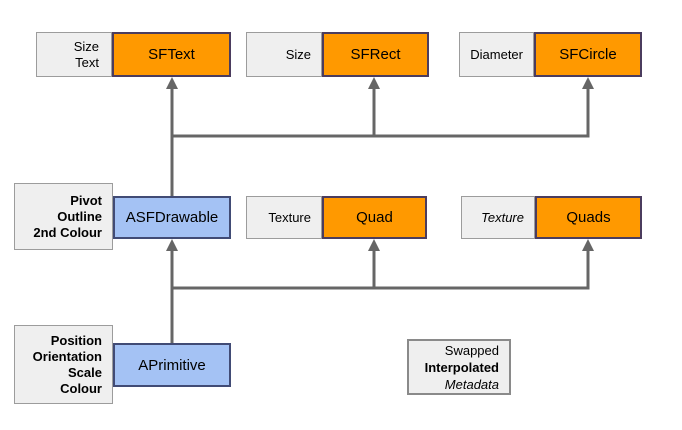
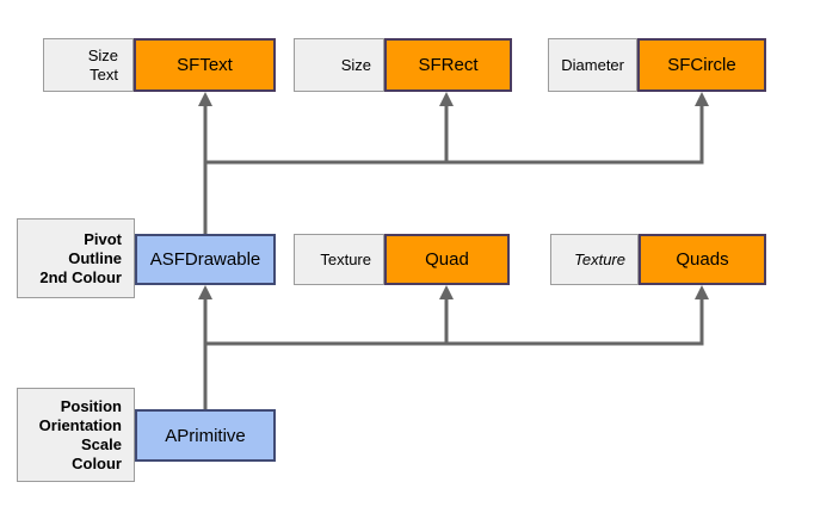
  Size
  Text
  SFText
  Size
  SFRect
  Diameter
  SFCircle
  Pivot
  Outline
  2nd Colour
  ASFDrawable
  Texture
  Quad
  Texture
  Quads
  Position
  Orientation
  Scale
  Colour
  APrimitive
- Swapped
- Interpolated
- Metadata
